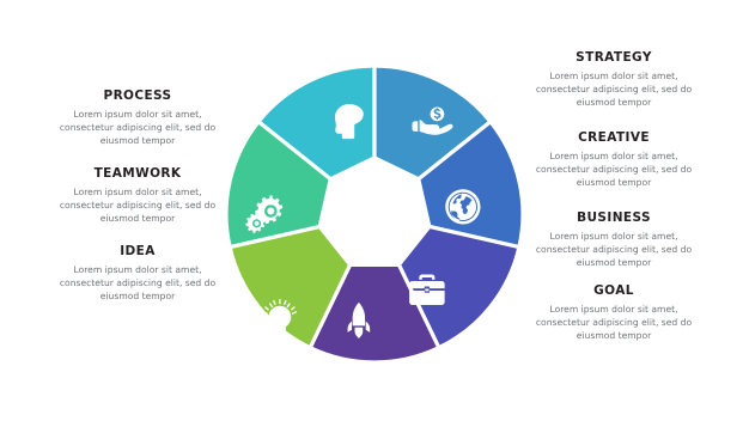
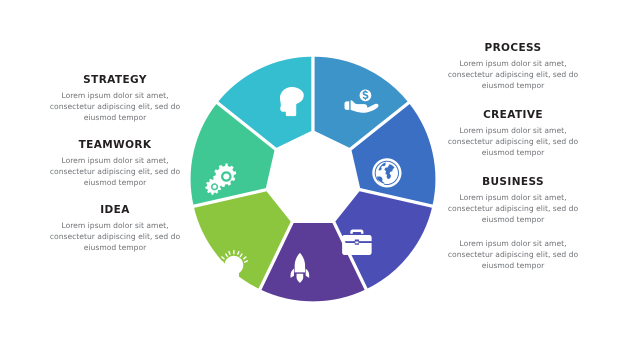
- PROCESS
+ STRATEGY
  Lorem ipsum dolor sit amet, consectetur adipiscing elit, sed do eiusmod tempor
  TEAMWORK
  Lorem ipsum dolor sit amet, consectetur adipiscing elit, sed do eiusmod tempor
  IDEA
  Lorem ipsum dolor sit amet, consectetur adipiscing elit, sed do eiusmod tempor
- STRATEGY
+ PROCESS
  Lorem ipsum dolor sit amet, consectetur adipiscing elit, sed do eiusmod tempor
  CREATIVE
  Lorem ipsum dolor sit amet, consectetur adipiscing elit, sed do eiusmod tempor
  BUSINESS
  Lorem ipsum dolor sit amet, consectetur adipiscing elit, sed do eiusmod tempor
- GOAL
  Lorem ipsum dolor sit amet, consectetur adipiscing elit, sed do eiusmod tempor
